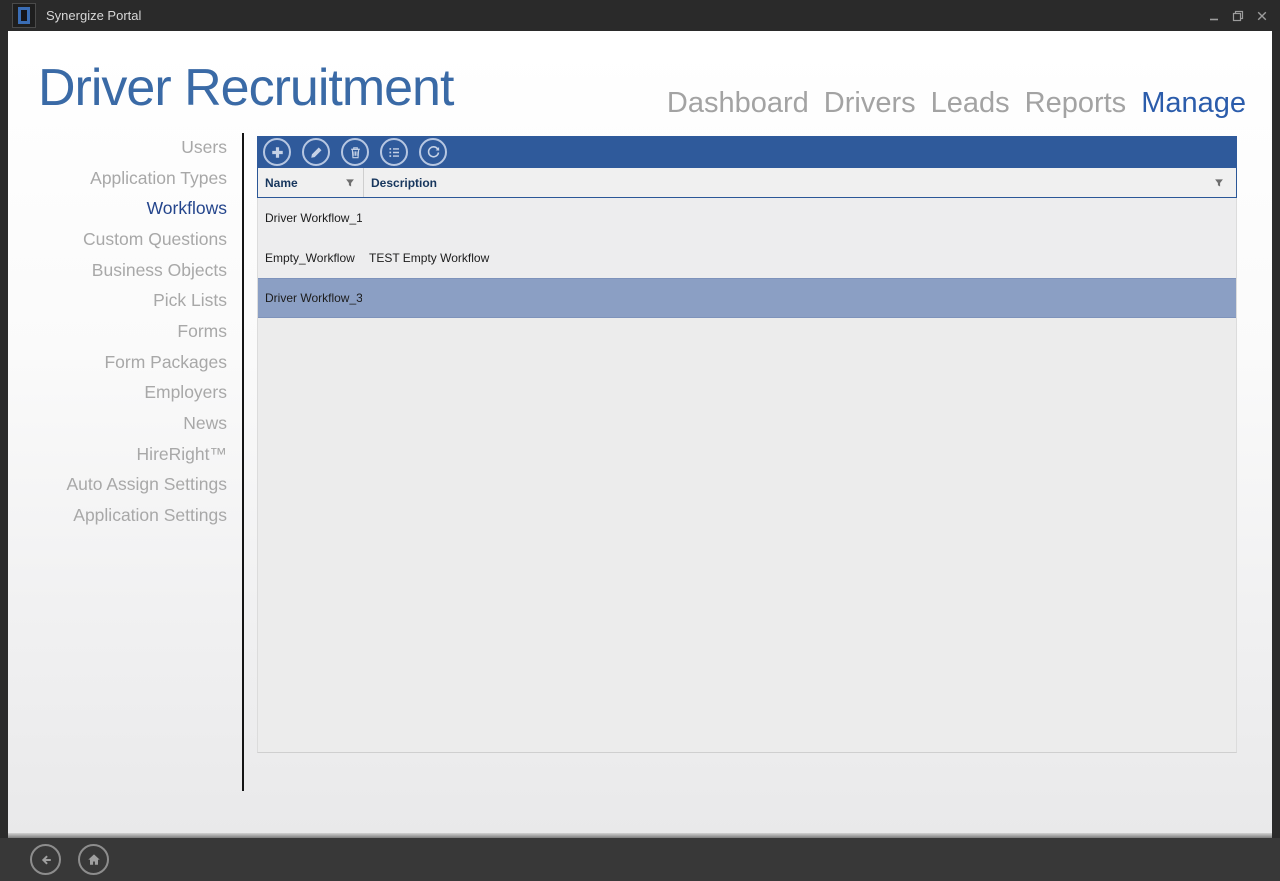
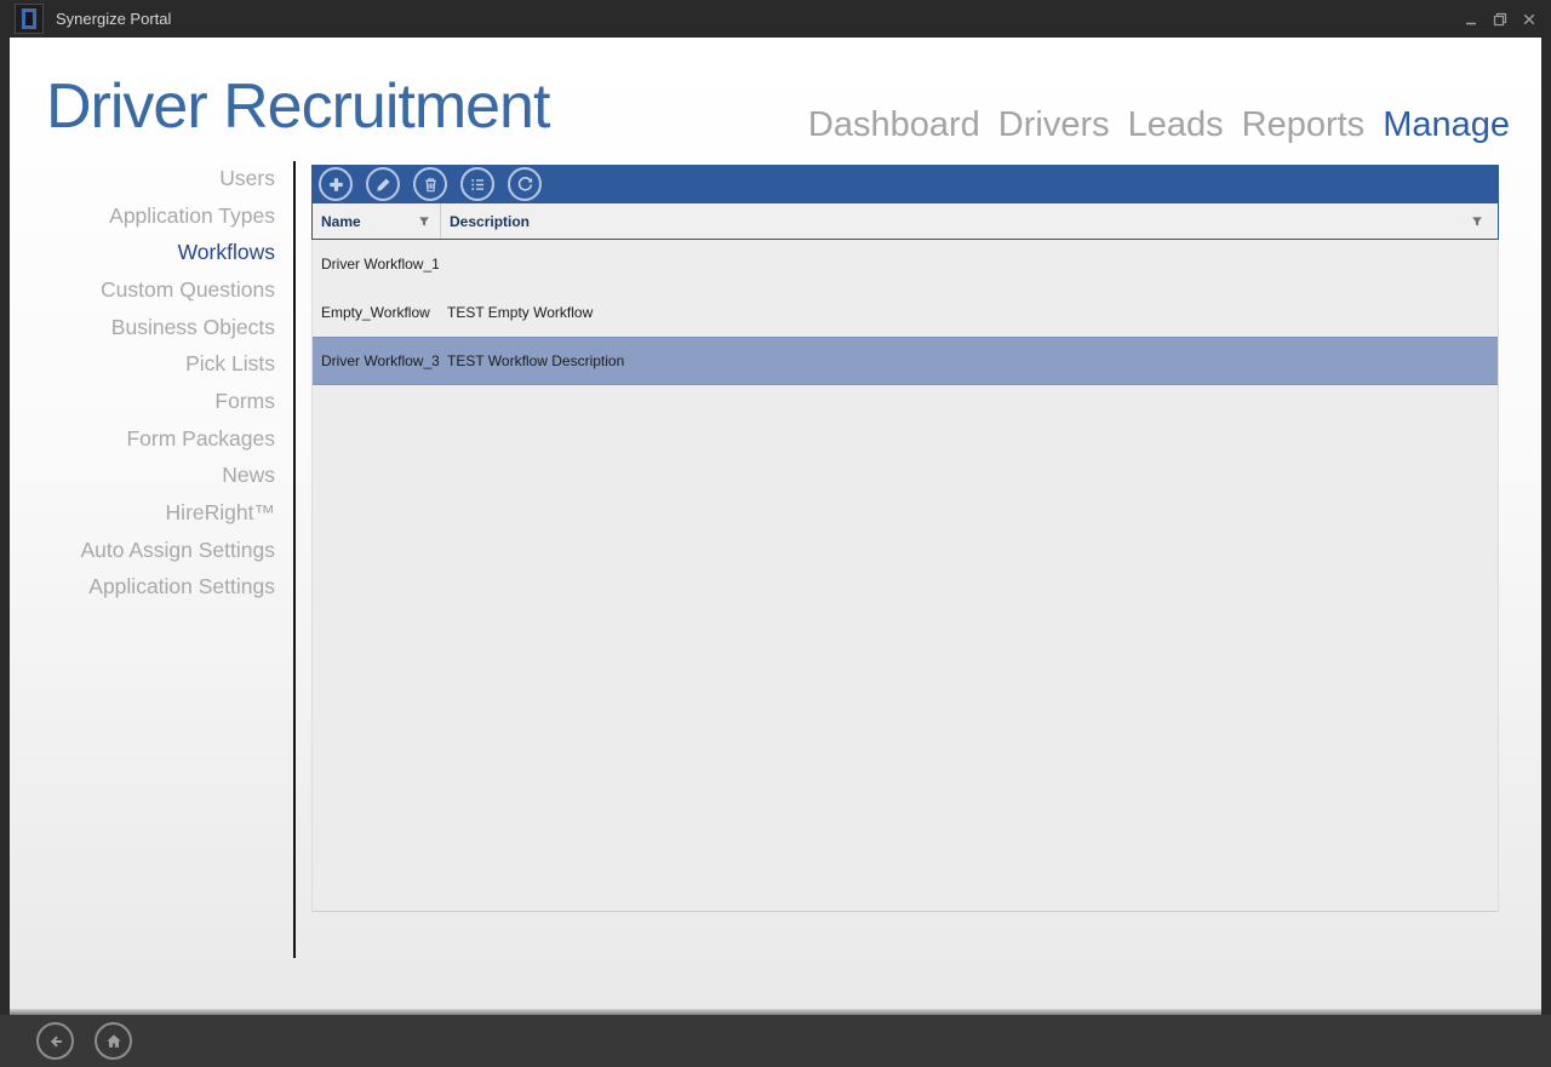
  Synergize Portal
  Driver Recruitment
  Dashboard
  Drivers
  Leads
  Reports
  Manage
  Users
  Application Types
  Workflows
  Custom Questions
  Business Objects
  Pick Lists
  Forms
  Form Packages
- Employers
  News
  HireRight™
  Auto Assign Settings
  Application Settings
  Name
  Description
  Driver Workflow_1
  Empty_Workflow
  TEST Empty Workflow
  Driver Workflow_3
+ TEST Workflow Description
